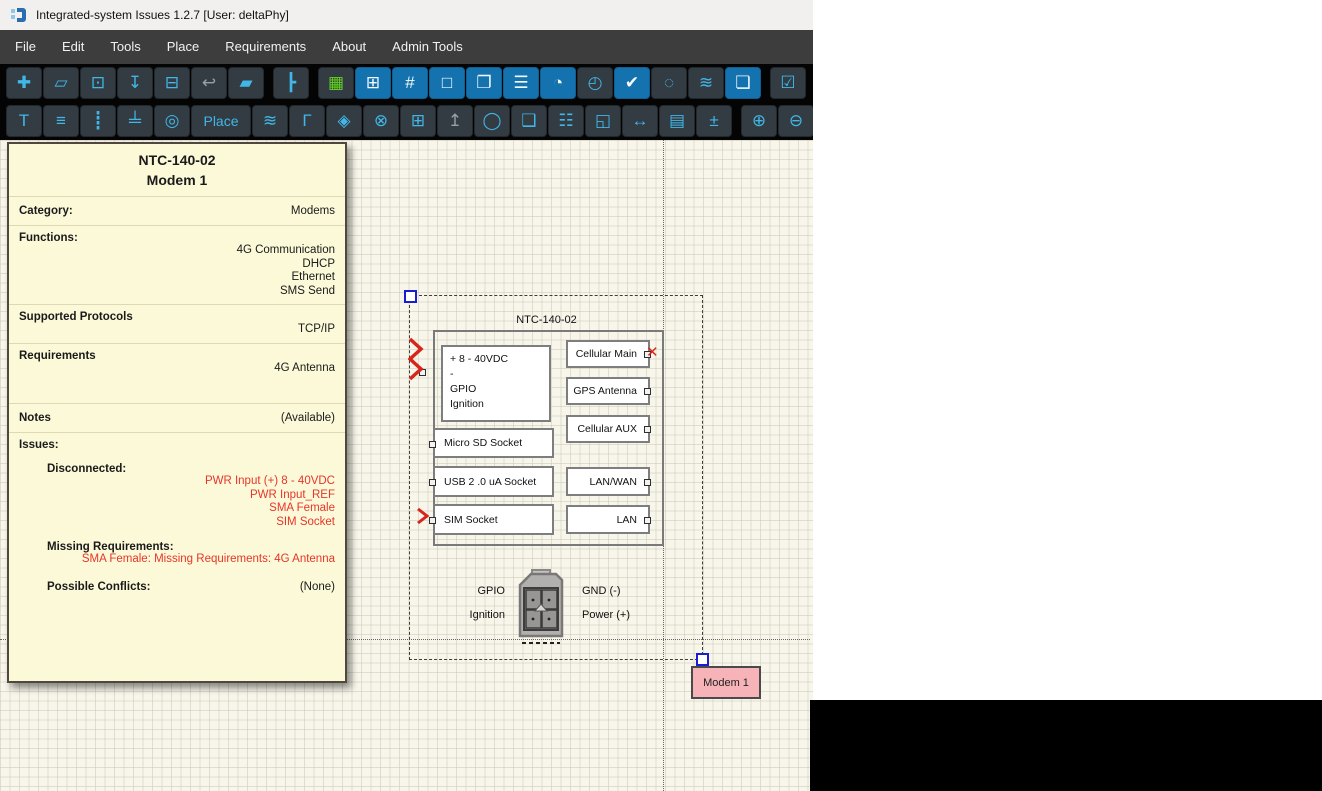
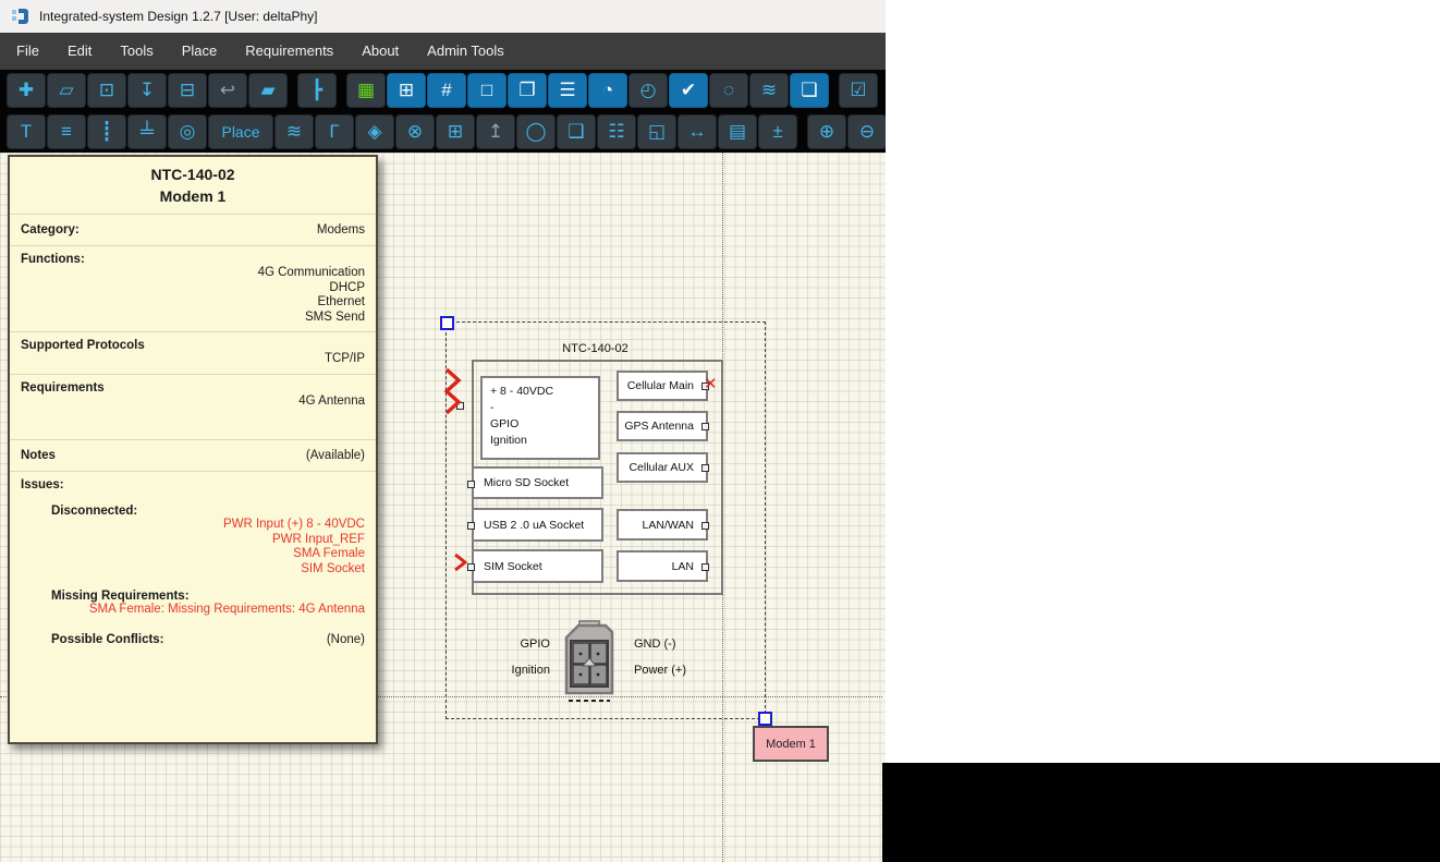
- Integrated-system Issues 1.2.7 [User: deltaPhy]
+ Integrated-system Design 1.2.7 [User: deltaPhy]
  File
  Edit
  Tools
  Place
  Requirements
  About
  Admin Tools
  ✚
  ▱
  ⊡
  ↧
  ⊟
  ↩
  ▰
  ┣
  ▦
  ⊞
  #
  □
  ❐
  ☰
  ◔
  ◴
  ✔
  ◌
  ≋
  ❏
  ☑
  T
  ≡
  ┋
  ╧
  ◎
  Place
  ≋
  Γ
  ◈
  ⊗
  ⊞
  ↥
  ◯
  ❑
  ☷
  ◱
  ↔
  ▤
  ±
  ⊕
  ⊖
  NTC-140-02
  + 8 - 40VDC
  -
  GPIO
  Ignition
  Micro SD Socket
  USB 2 .0 uA Socket
  SIM Socket
  Cellular Main
  GPS Antenna
  Cellular AUX
  LAN/WAN
  LAN
  ✕
  GPIO
  Ignition
  GND (-)
  Power (+)
  Modem 1
  NTC-140-02
  Modem 1
  Category:
  Modems
  Functions:
  4G Communication
  DHCP
  Ethernet
  SMS Send
  Supported Protocols
  TCP/IP
  Requirements
  4G Antenna
  Notes
  (Available)
  Issues:
  Disconnected:
  PWR Input (+) 8 - 40VDC
  PWR Input_REF
  SMA Female
  SIM Socket
  Missing Requirements:
  SMA Female: Missing Requirements: 4G Antenna
  Possible Conflicts:
  (None)
